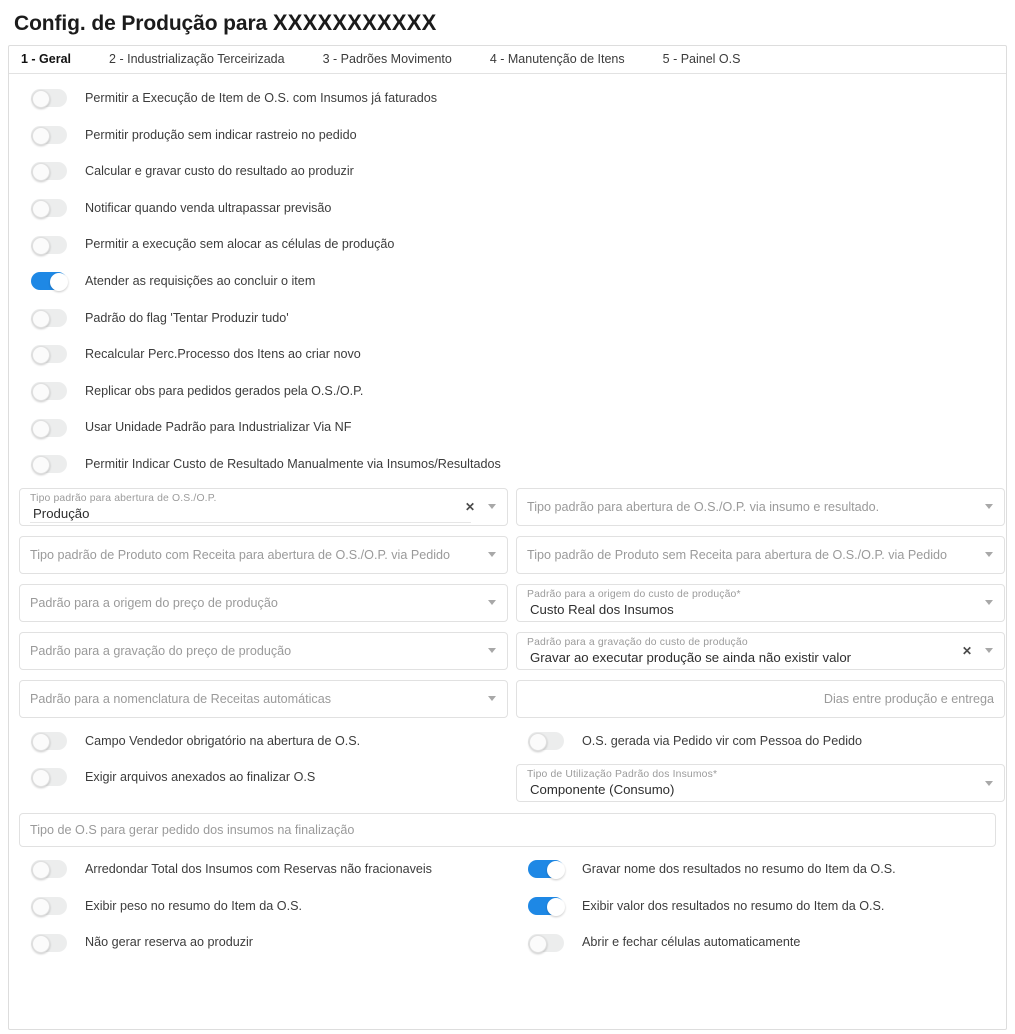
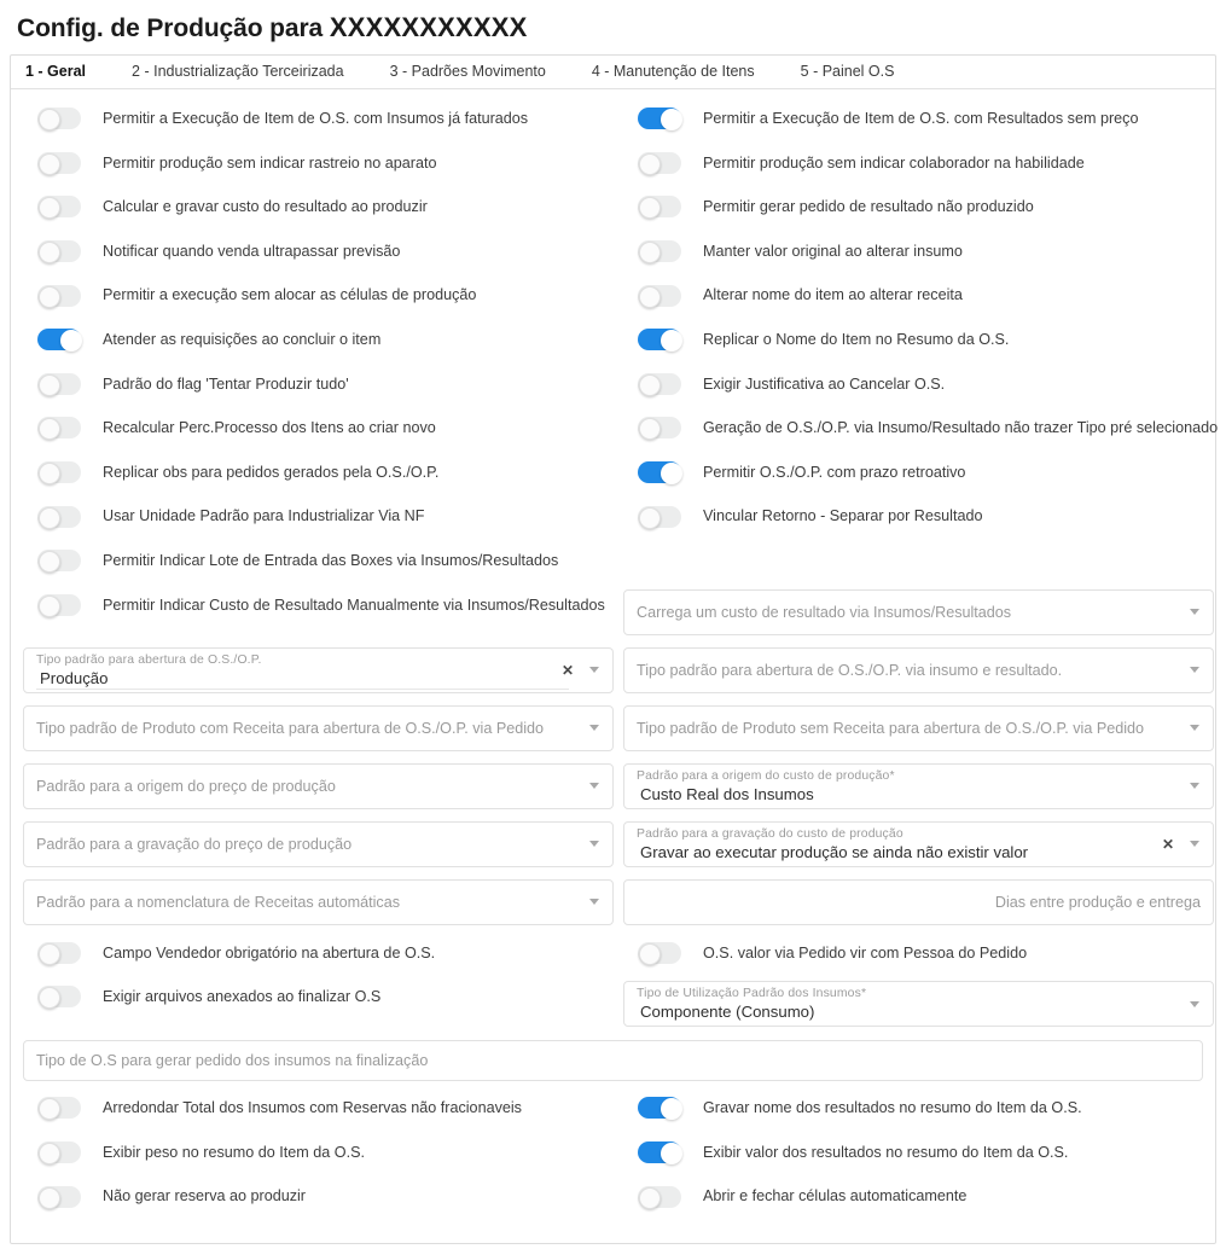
  Config. de Produção para XXXXXXXXXXX
  1 - Geral
  2 - Industrialização Terceirizada
  3 - Padrões Movimento
  4 - Manutenção de Itens
  5 - Painel O.S
  Permitir a Execução de Item de O.S. com Insumos já faturados
- Permitir produção sem indicar rastreio no pedido
+ Permitir produção sem indicar rastreio no aparato
  Calcular e gravar custo do resultado ao produzir
  Notificar quando venda ultrapassar previsão
  Permitir a execução sem alocar as células de produção
  Atender as requisições ao concluir o item
  Padrão do flag 'Tentar Produzir tudo'
  Recalcular Perc.Processo dos Itens ao criar novo
  Replicar obs para pedidos gerados pela O.S./O.P.
  Usar Unidade Padrão para Industrializar Via NF
+ Permitir Indicar Lote de Entrada das Boxes via Insumos/Resultados
  Permitir Indicar Custo de Resultado Manualmente via Insumos/Resultados
+ Permitir a Execução de Item de O.S. com Resultados sem preço
+ Permitir produção sem indicar colaborador na habilidade
+ Permitir gerar pedido de resultado não produzido
+ Manter valor original ao alterar insumo
+ Alterar nome do item ao alterar receita
+ Replicar o Nome do Item no Resumo da O.S.
+ Exigir Justificativa ao Cancelar O.S.
+ Geração de O.S./O.P. via Insumo/Resultado não trazer Tipo pré selecionado
+ Permitir O.S./O.P. com prazo retroativo
+ Vincular Retorno - Separar por Resultado
+ Carrega um custo de resultado via Insumos/Resultados
  Tipo padrão para abertura de O.S./O.P.
  Produção
  ✕
  Tipo padrão de Produto com Receita para abertura de O.S./O.P. via Pedido
  Padrão para a origem do preço de produção
  Padrão para a gravação do preço de produção
  Padrão para a nomenclatura de Receitas automáticas
  Tipo padrão para abertura de O.S./O.P. via insumo e resultado.
  Tipo padrão de Produto sem Receita para abertura de O.S./O.P. via Pedido
  Padrão para a origem do custo de produção*
  Custo Real dos Insumos
  Padrão para a gravação do custo de produção
  Gravar ao executar produção se ainda não existir valor
  ✕
  Dias entre produção e entrega
  Campo Vendedor obrigatório na abertura de O.S.
  Exigir arquivos anexados ao finalizar O.S
- O.S. gerada via Pedido vir com Pessoa do Pedido
+ O.S. valor via Pedido vir com Pessoa do Pedido
  Tipo de Utilização Padrão dos Insumos*
  Componente (Consumo)
  Tipo de O.S para gerar pedido dos insumos na finalização
  Arredondar Total dos Insumos com Reservas não fracionaveis
  Exibir peso no resumo do Item da O.S.
  Não gerar reserva ao produzir
  Gravar nome dos resultados no resumo do Item da O.S.
  Exibir valor dos resultados no resumo do Item da O.S.
  Abrir e fechar células automaticamente
